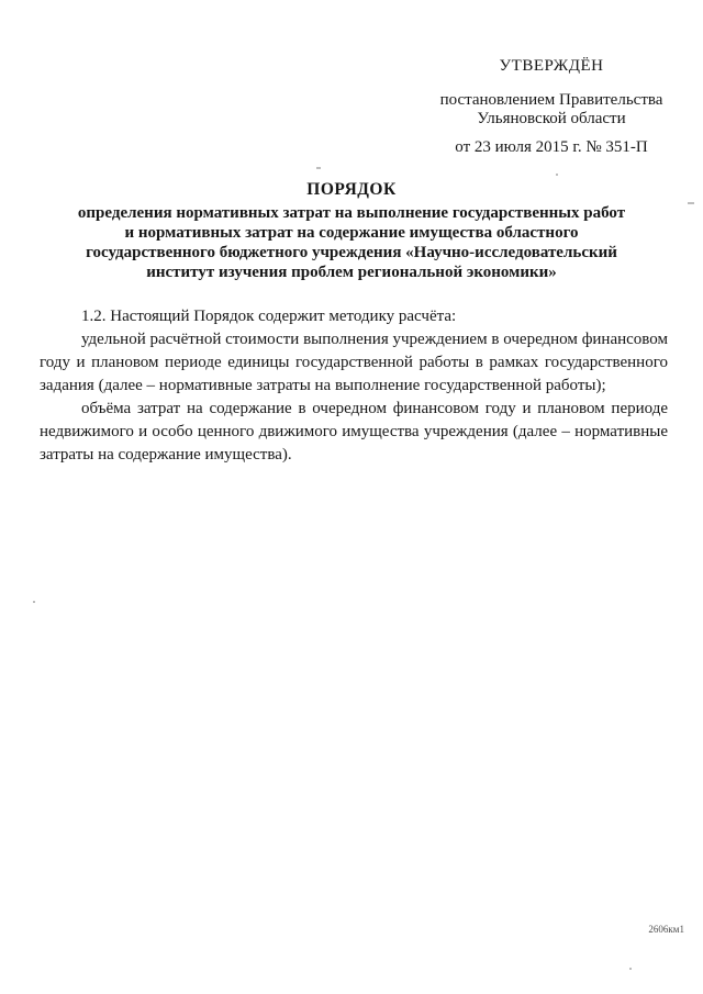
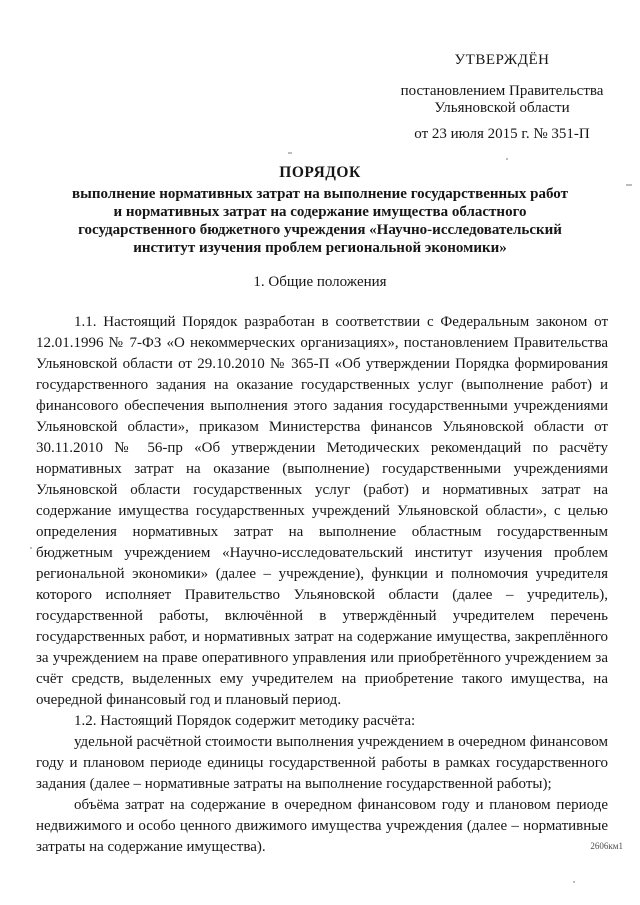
  УТВЕРЖДЁН
  постановлением Правительства
  Ульяновской области
  от 23 июля 2015 г. № 351-П
  ПОРЯДОК
- определения нормативных затрат на выполнение государственных работ
+ выполнение нормативных затрат на выполнение государственных работ
  и нормативных затрат на содержание имущества областного
  государственного бюджетного учреждения «Научно-исследовательский
  институт изучения проблем региональной экономики»
+ 1. Общие положения
+ 1.1. Настоящий Порядок разработан в соответствии с Федеральным законом от 12.01.1996 № 7-ФЗ «О некоммерческих организациях», постановлением Правительства Ульяновской области от 29.10.2010 № 365-П «Об утверждении Порядка формирования государственного задания на оказание государственных услуг (выполнение работ) и финансового обеспечения выполнения этого задания государственными учреждениями Ульяновской области», приказом Министерства финансов Ульяновской области от 30.11.2010 № 56-пр «Об утверждении Методических рекомендаций по расчёту нормативных затрат на оказание (выполнение) государственными учреждениями Ульяновской области государственных услуг (работ) и нормативных затрат на содержание имущества государственных учреждений Ульяновской области», с целью определения нормативных затрат на выполнение областным государственным бюджетным учреждением «Научно-исследовательский институт изучения проблем региональной экономики» (далее – учреждение), функции и полномочия учредителя которого исполняет Правительство Ульяновской области (далее – учредитель), государственной работы, включённой в утверждённый учредителем перечень государственных работ, и нормативных затрат на содержание имущества, закреплённого за учреждением на праве оперативного управления или приобретённого учреждением за счёт средств, выделенных ему учредителем на приобретение такого имущества, на очередной финансовый год и плановый период.
  1.2. Настоящий Порядок содержит методику расчёта:
  удельной расчётной стоимости выполнения учреждением в очередном финансовом году и плановом периоде единицы государственной работы в рамках государственного задания (далее – нормативные затраты на выполнение государственной работы);
  объёма затрат на содержание в очередном финансовом году и плановом периоде недвижимого и особо ценного движимого имущества учреждения (далее – нормативные затраты на содержание имущества).
  2606км1
